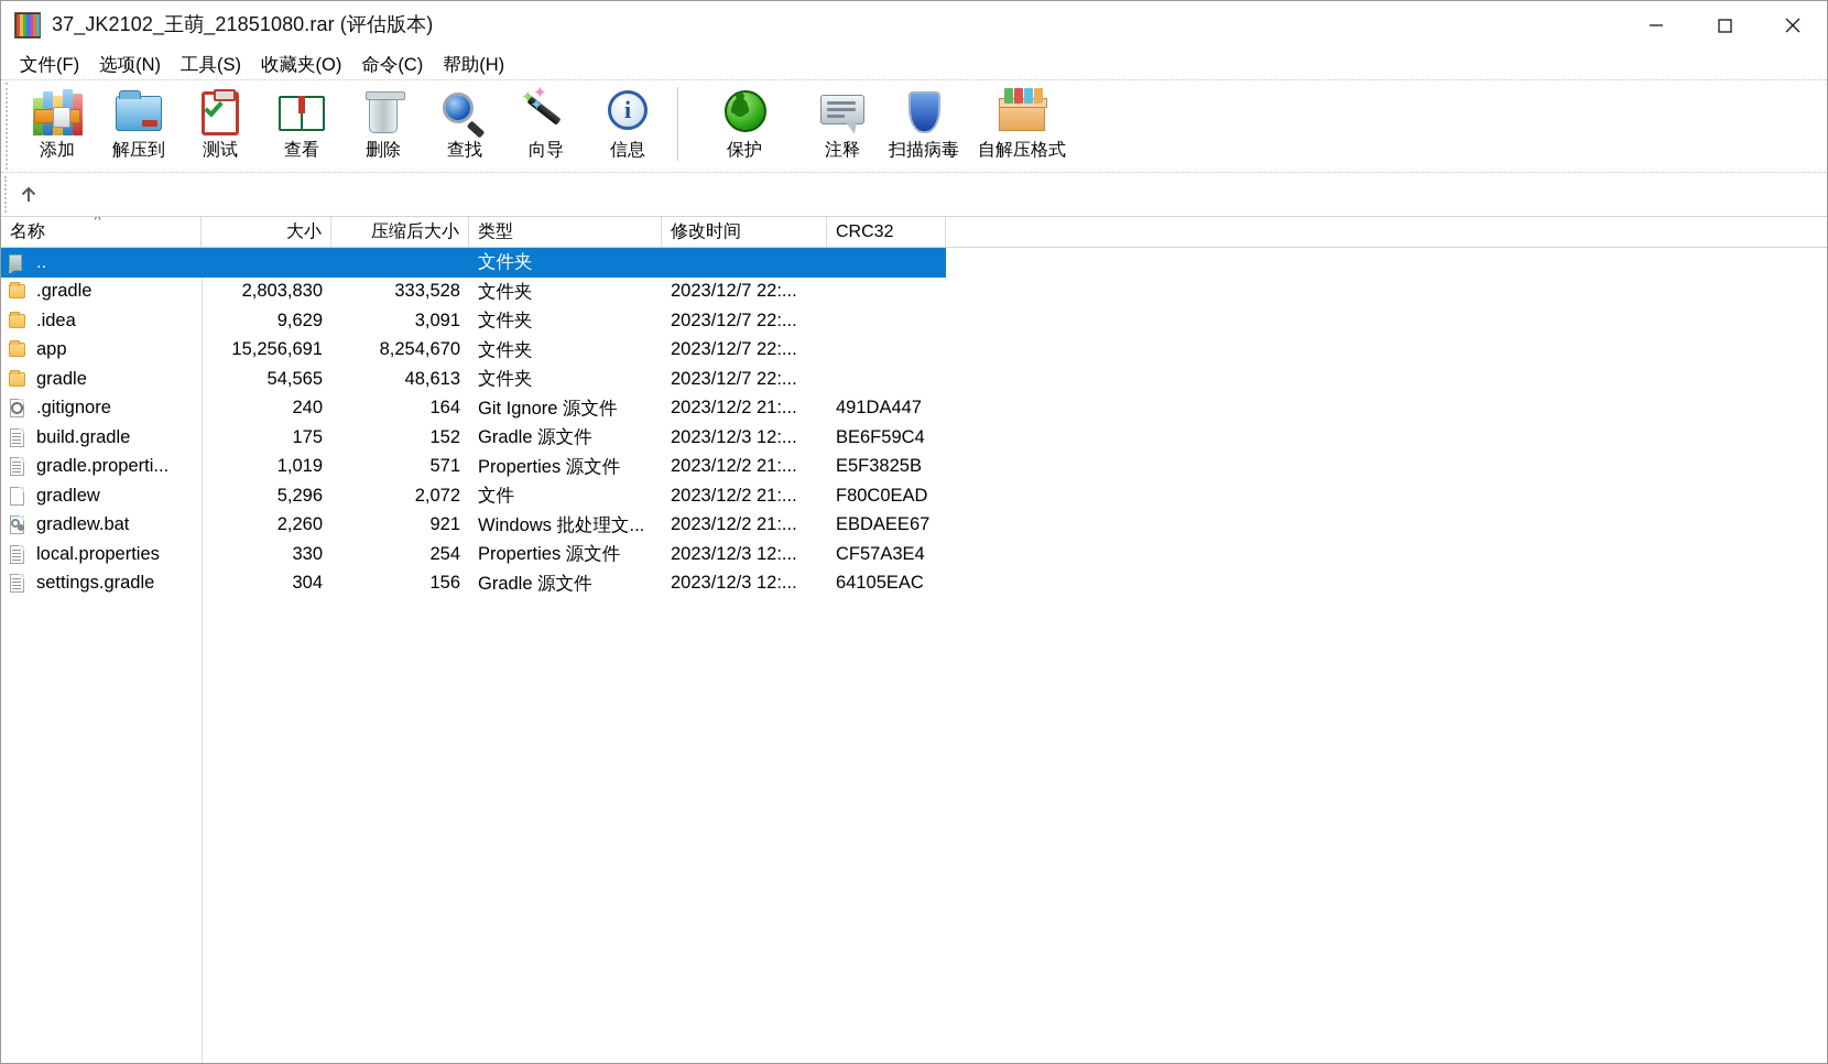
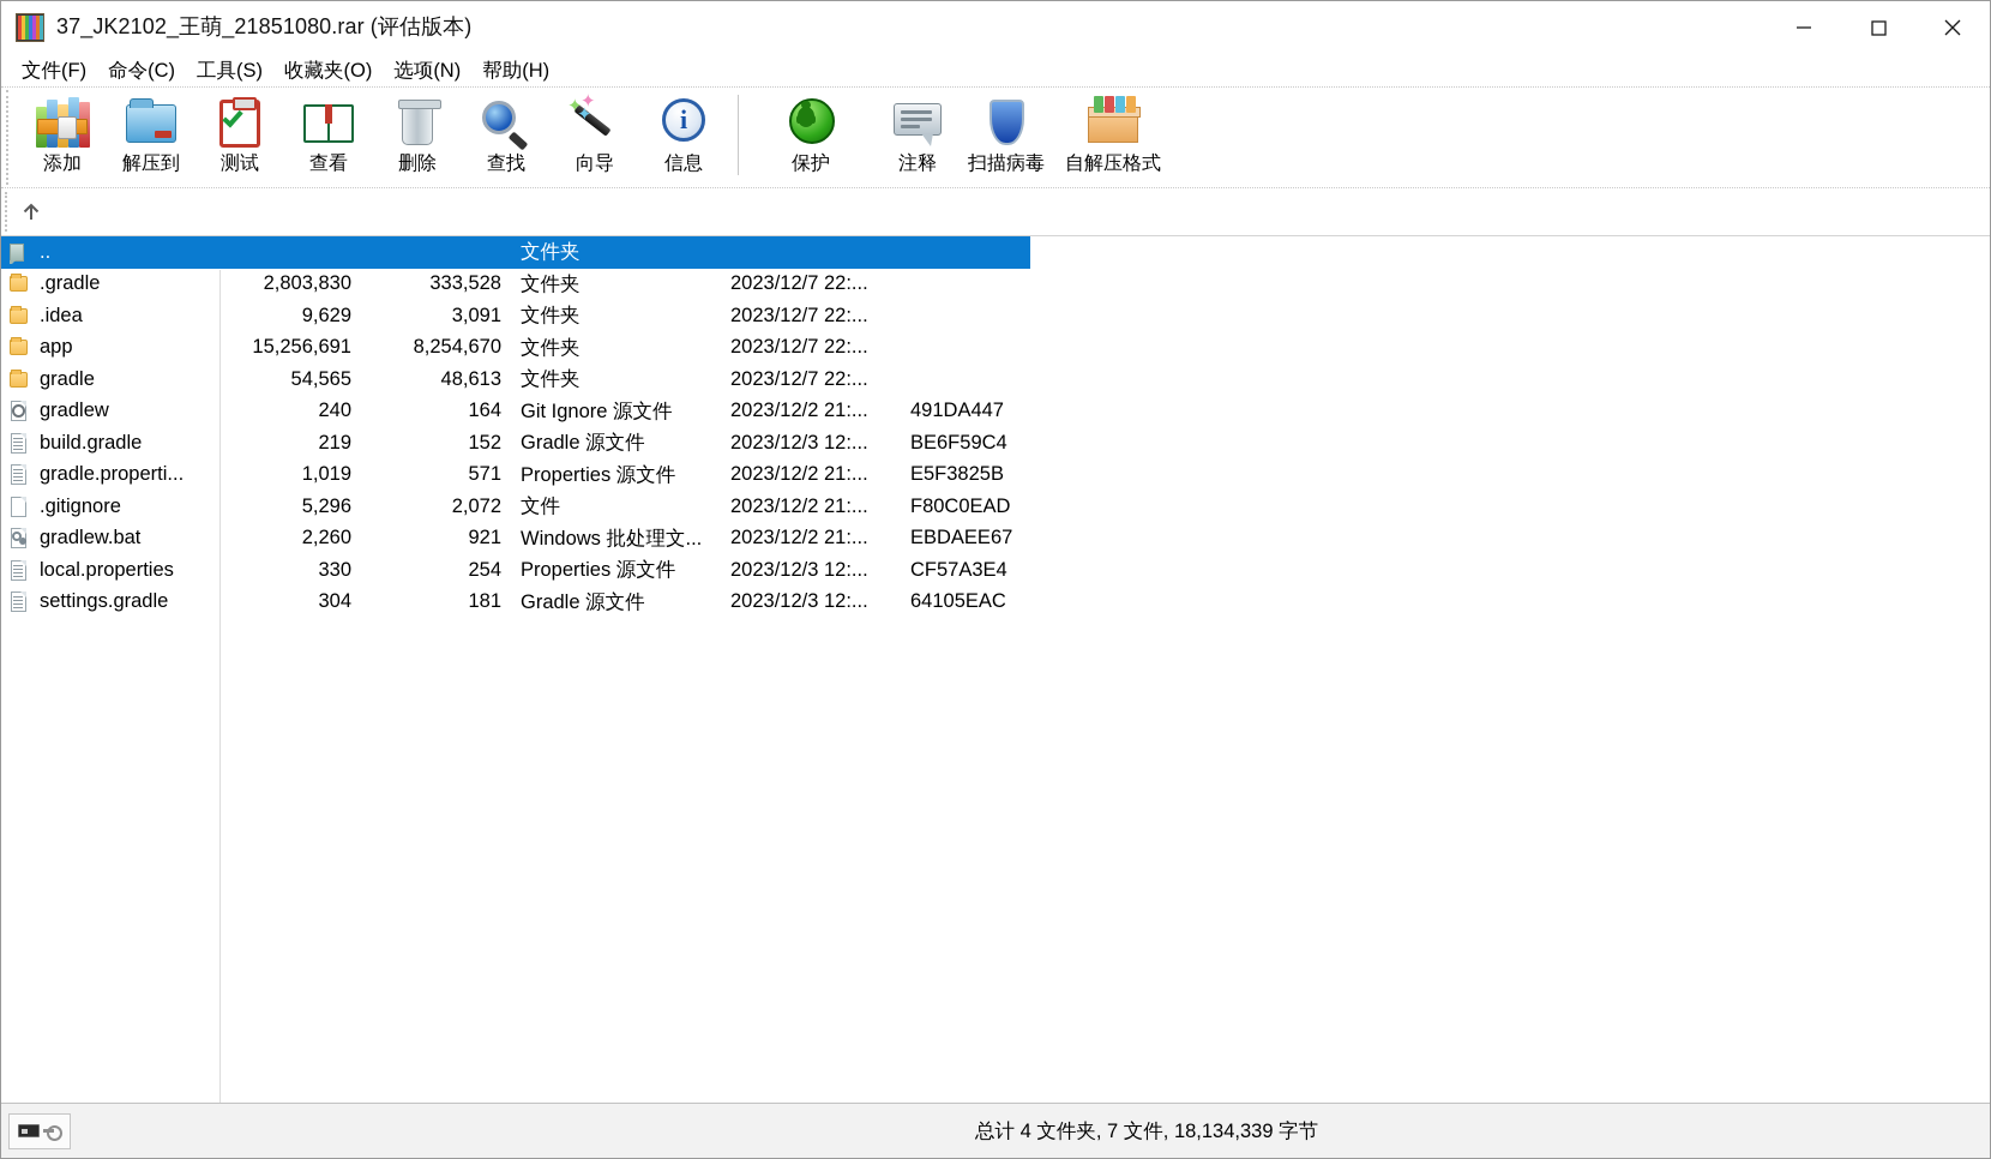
  37_JK2102_王萌_21851080.rar (评估版本)
  文件(F)
- 选项(N)
+ 命令(C)
  工具(S)
  收藏夹(O)
- 命令(C)
+ 选项(N)
  帮助(H)
  添加
  解压到
  测试
  查看
  删除
  查找
  ✦
  ✦
  ✦
  向导
  i
  信息
  保护
  注释
  扫描病毒
  自解压格式
- 名称
- ^
- 大小
- 压缩后大小
- 类型
- 修改时间
- CRC32
  ..
  文件夹
  .gradle
  2,803,830
  333,528
  文件夹
  2023/12/7 22:...
  .idea
  9,629
  3,091
  文件夹
  2023/12/7 22:...
  app
  15,256,691
  8,254,670
  文件夹
  2023/12/7 22:...
  gradle
  54,565
  48,613
  文件夹
  2023/12/7 22:...
- .gitignore
+ gradlew
  240
  164
  Git Ignore 源文件
  2023/12/2 21:...
  491DA447
  build.gradle
- 175
+ 219
  152
  Gradle 源文件
  2023/12/3 12:...
  BE6F59C4
  gradle.properti...
  1,019
  571
  Properties 源文件
  2023/12/2 21:...
  E5F3825B
- gradlew
+ .gitignore
  5,296
  2,072
  文件
  2023/12/2 21:...
  F80C0EAD
  gradlew.bat
  2,260
  921
  Windows 批处理文...
  2023/12/2 21:...
  EBDAEE67
  local.properties
  330
  254
  Properties 源文件
  2023/12/3 12:...
  CF57A3E4
  settings.gradle
  304
- 156
+ 181
  Gradle 源文件
  2023/12/3 12:...
  64105EAC
+ 总计 4 文件夹, 7 文件, 18,134,339 字节
